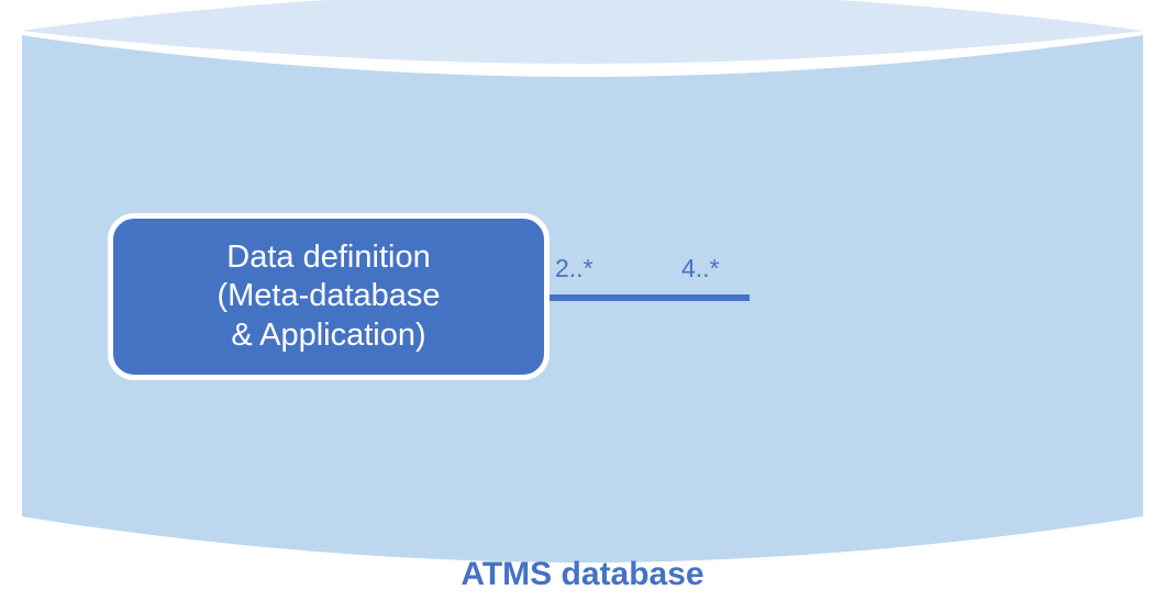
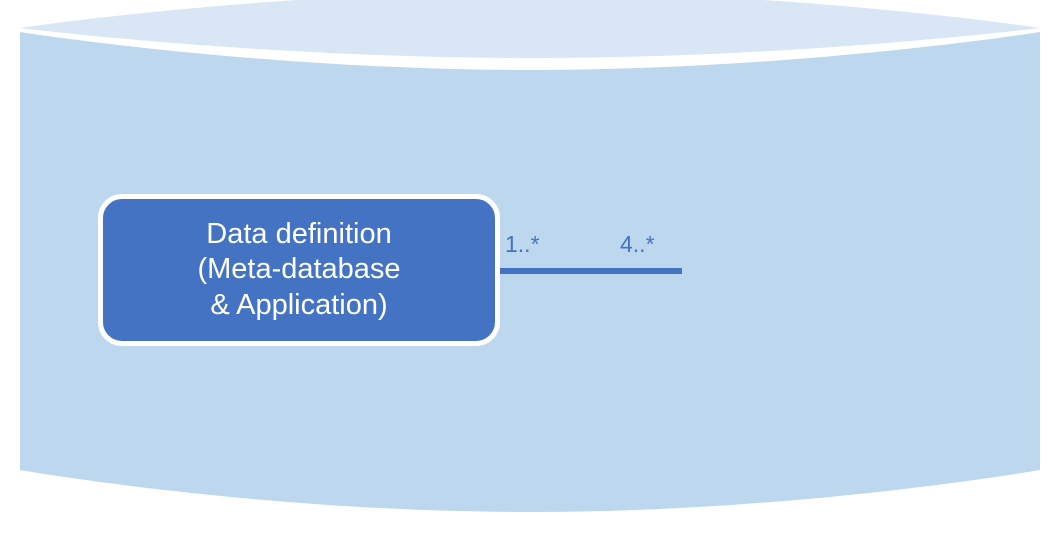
  Data definition
  (Meta-database
  & Application)
- 2..*
+ 1..*
  4..*
- ATMS database
